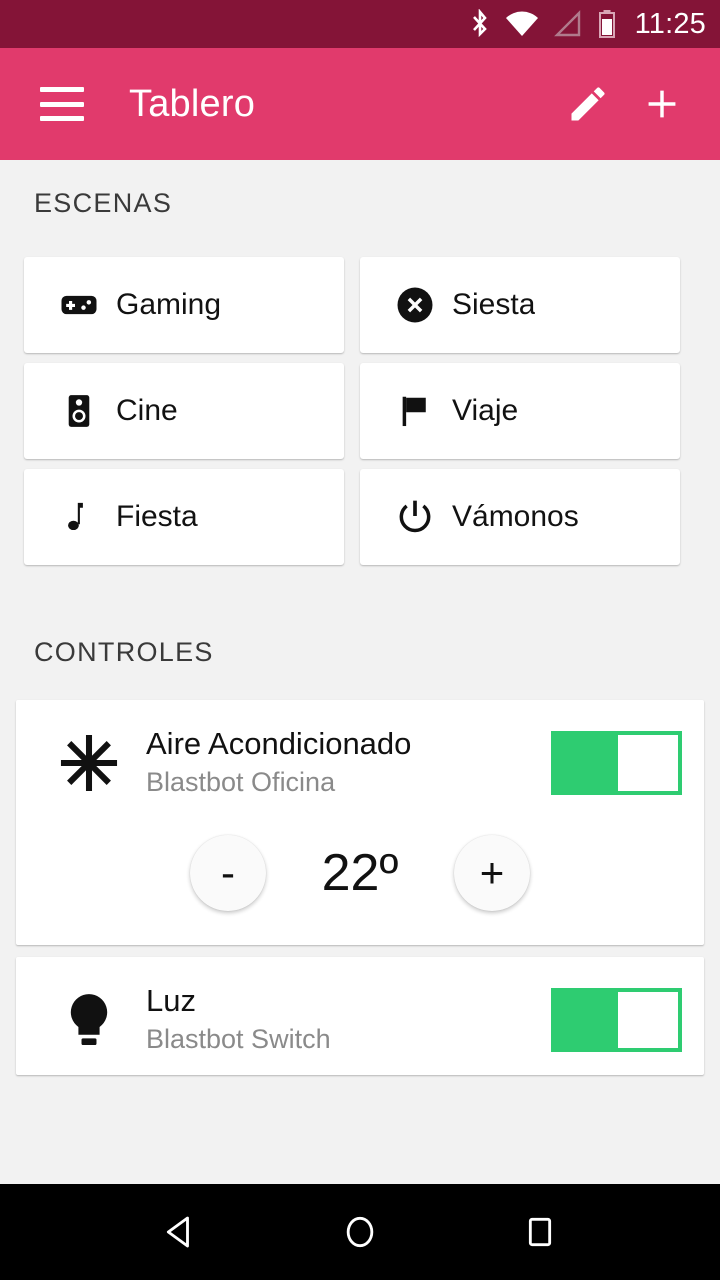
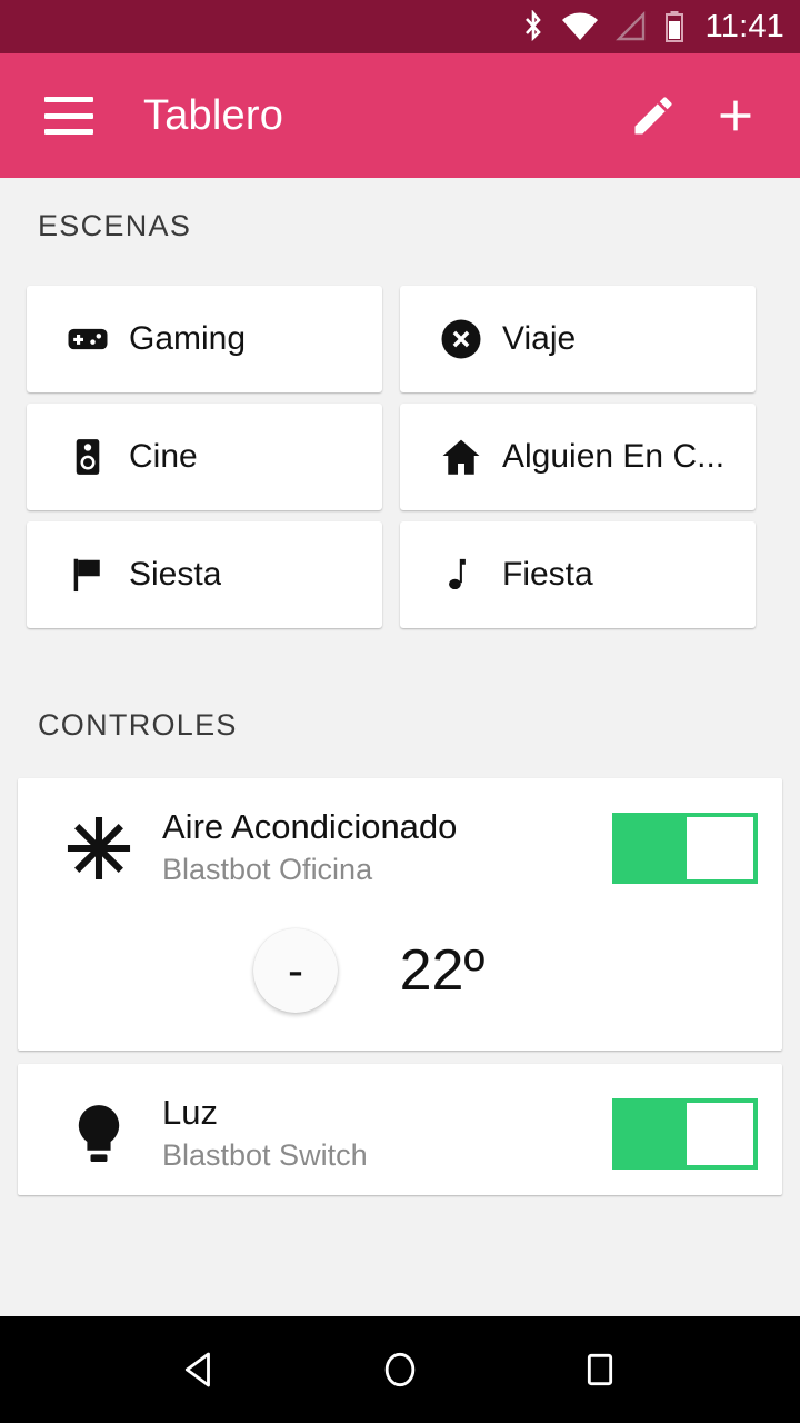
- 11:25
+ 11:41
  Tablero
  ESCENAS
  Gaming
- Siesta
+ Viaje
  Cine
+ Alguien En C...
- Viaje
+ Siesta
  Fiesta
- Vámonos
  CONTROLES
  Aire Acondicionado
  Blastbot Oficina
  -
  22º
- +
  Luz
  Blastbot Switch
